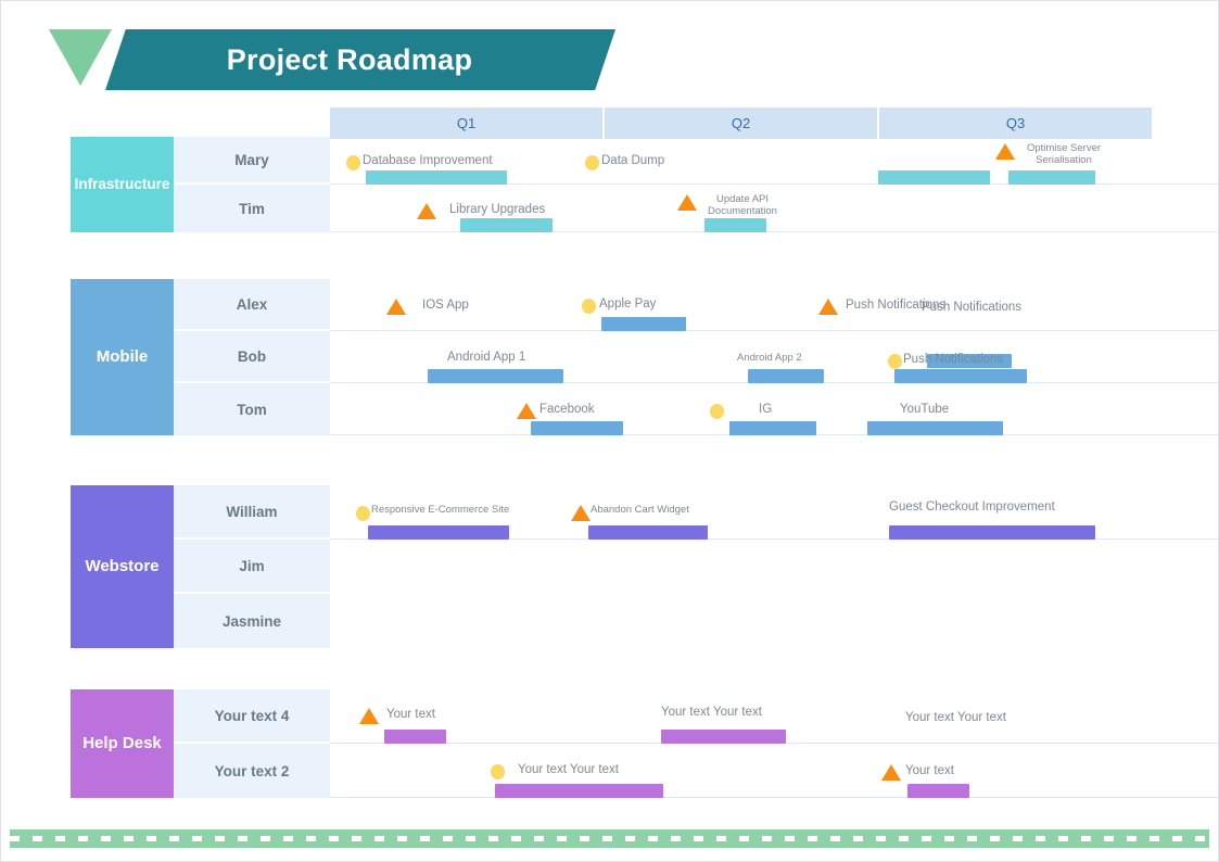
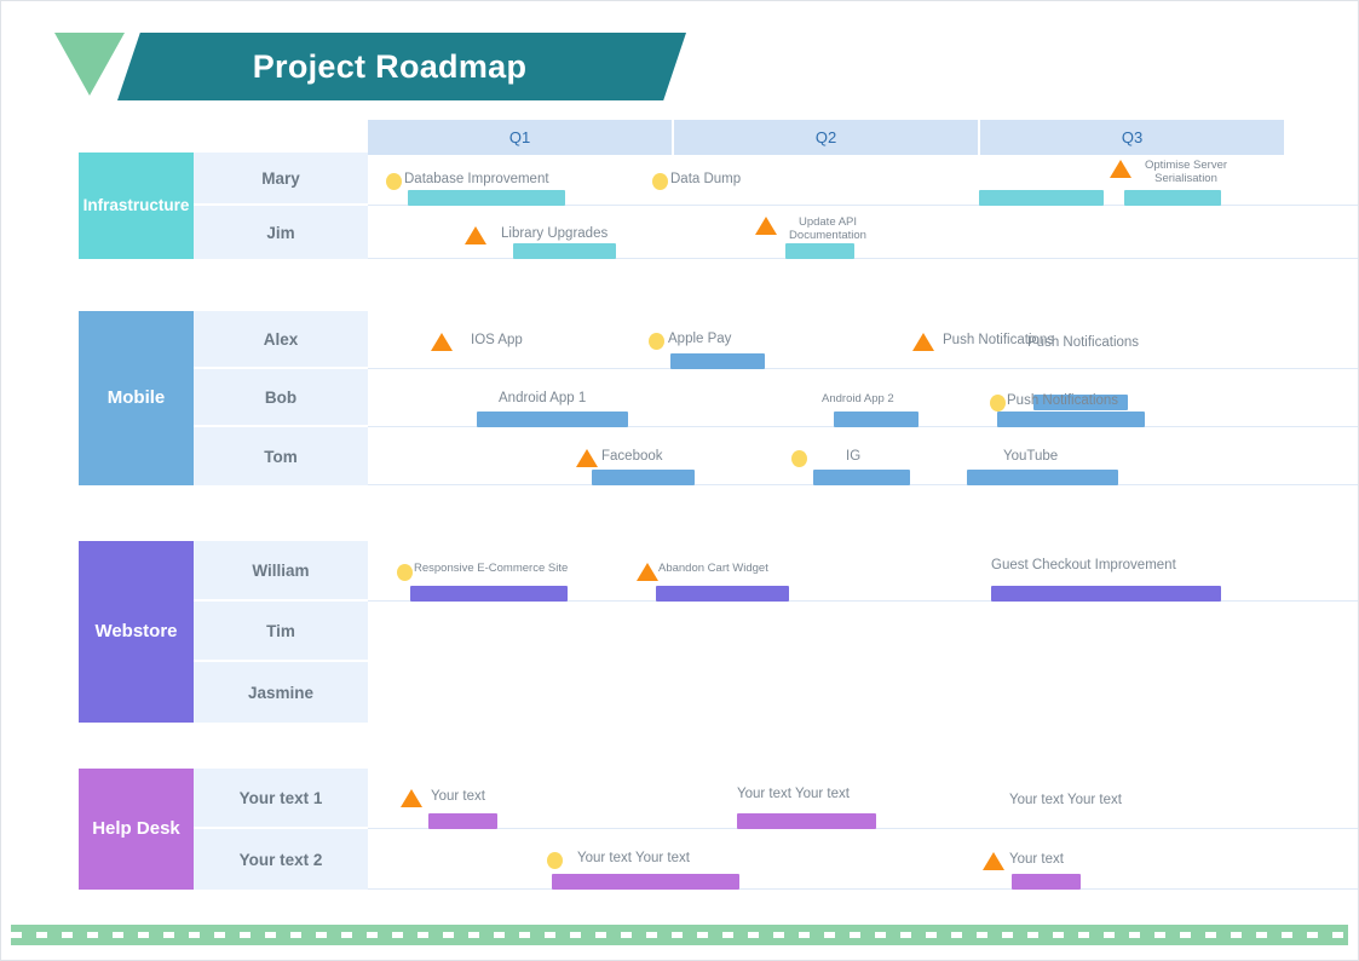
  Project Roadmap
  Q1
  Q2
  Q3
  Infrastructure
  Mary
  Database Improvement
  Data Dump
  Optimise Server Serialisation
- Tim
+ Jim
  Library Upgrades
  Update API Documentation
  Mobile
  Alex
  IOS App
  Apple Pay
  Push Notifications
  Bob
  Push Notifications
  Android App 1
  Android App 2
  Push Notifications
  Tom
  Facebook
  IG
  YouTube
  Webstore
  William
  Responsive E-Commerce Site
  Abandon Cart Widget
  Guest Checkout Improvement
- Jim
+ Tim
  Jasmine
  Help Desk
- Your text 4
+ Your text 1
  Your text
  Your text Your text
  Your text Your text
  Your text 2
  Your text Your text
  Your text
